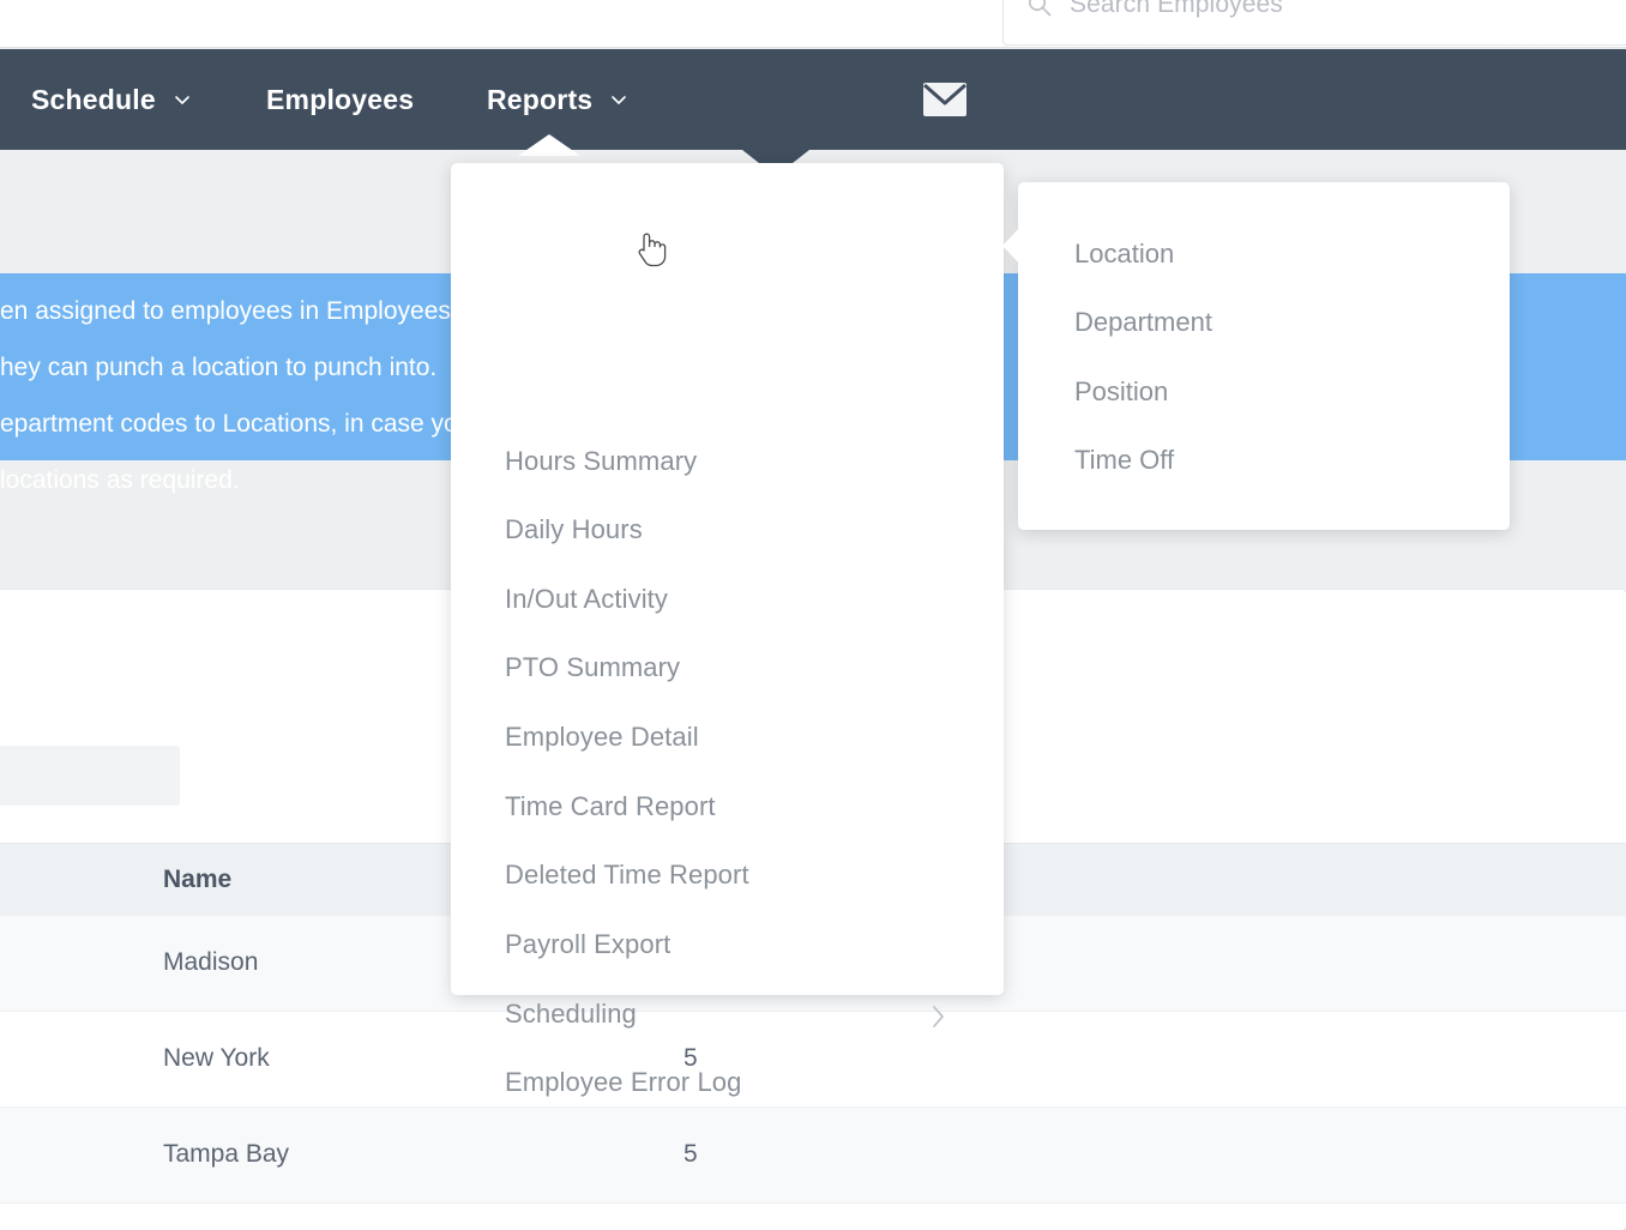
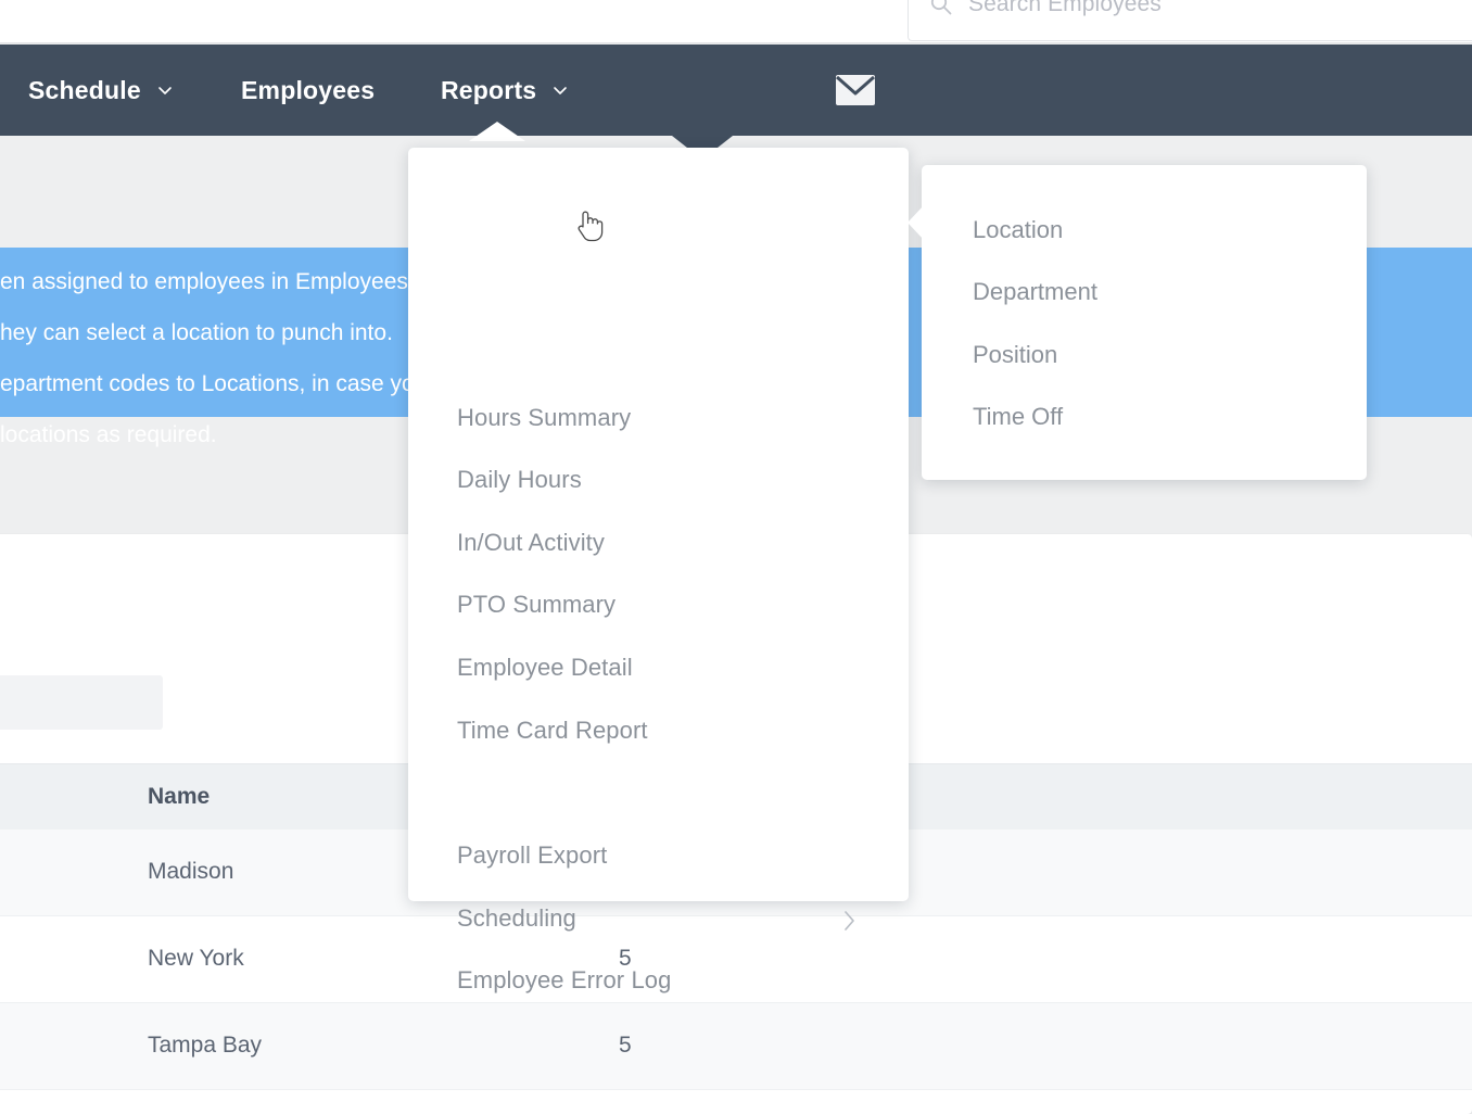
  Search Employees
  Schedule
  Employees
  Reports
  en assigned to employees in Employees
- hey can punch a location to punch into.
+ hey can select a location to punch into.
  epartment codes to Locations, in case y
  Name
  Madison
  New York
  5
  Tampa Bay
  5
  Hours Summary
  Daily Hours
  In/Out Activity
  PTO Summary
  Employee Detail
  Time Card Report
- Deleted Time Report
  Payroll Export
  Scheduling
  Employee Error Log
  Location
  Department
  Position
  Time Off
